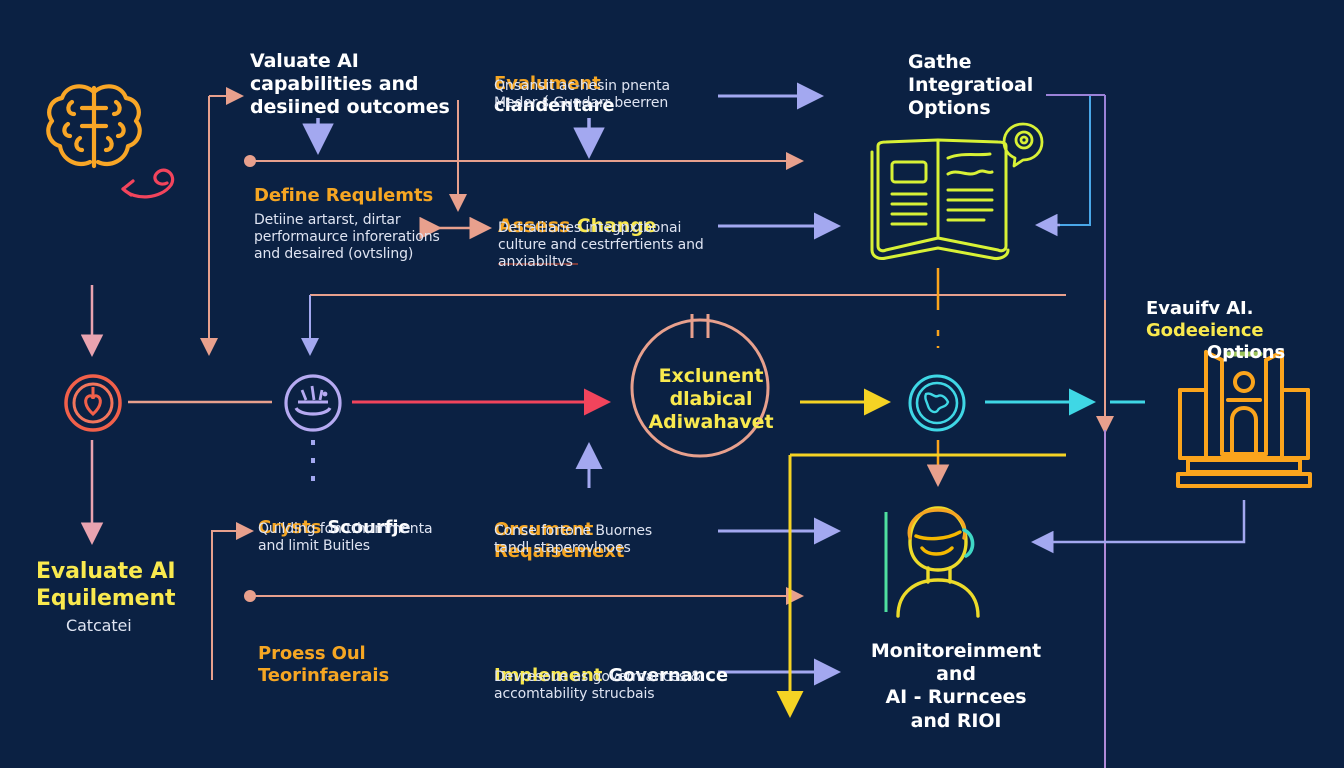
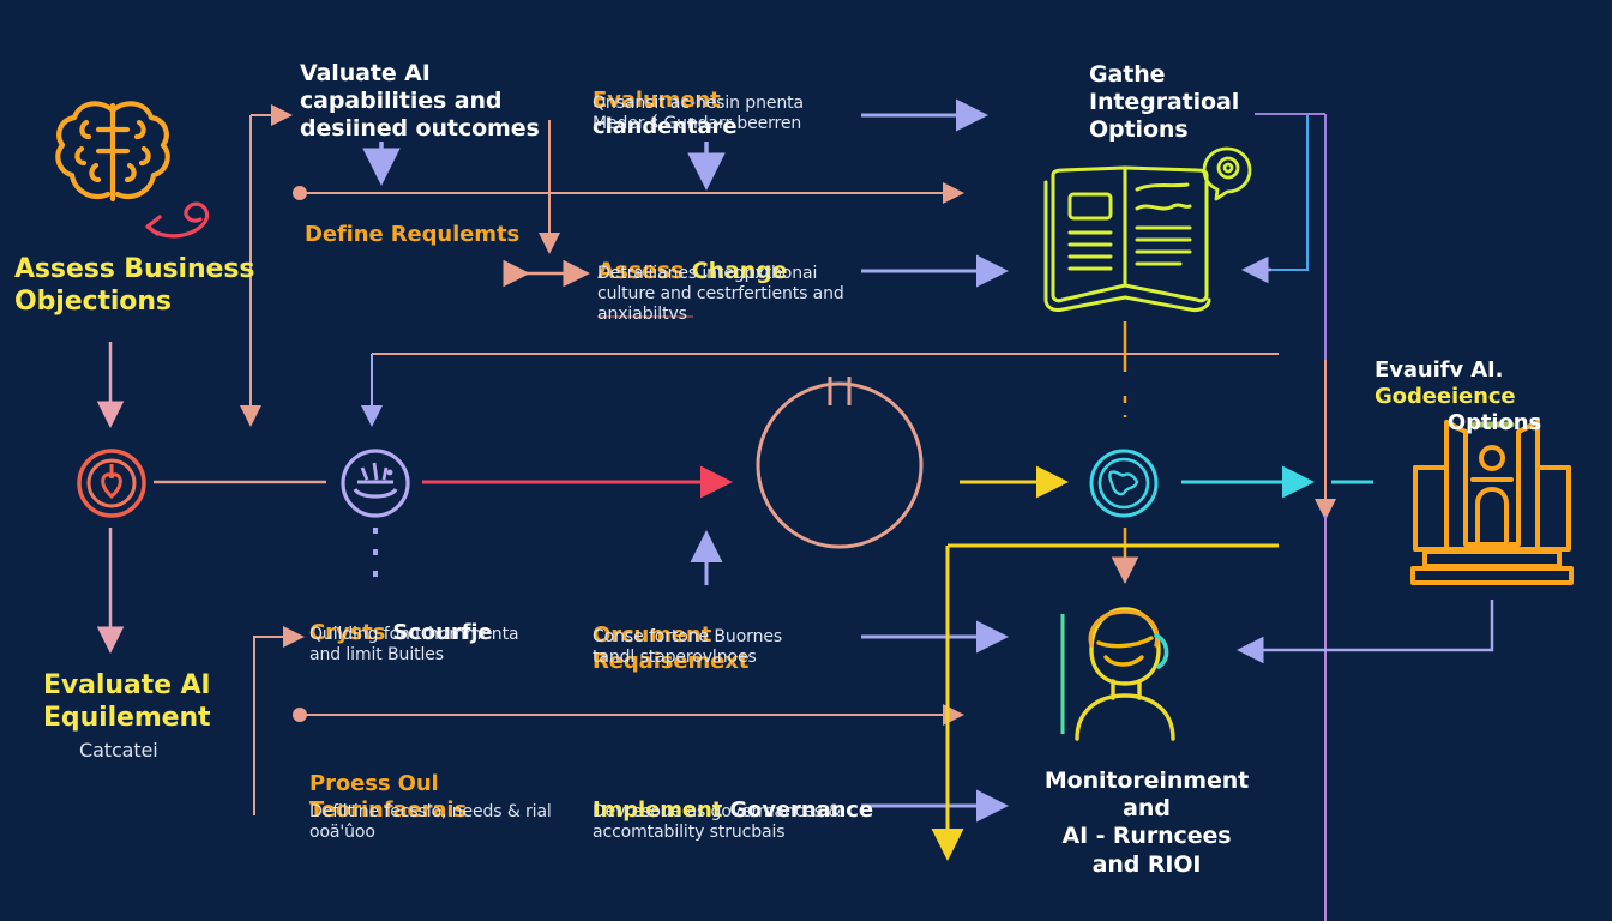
+ Assess Business
+ Objections
  Evaluate AI
  Equilement
  Catcatei
  Gathe
  Integratioal
  Options
  Evauifv AI. Godeeience
  Options
  Monitoreinment and
  AI - Rurncees
  and RIOI
- Exclunent dlabical
- Adiwahavet
  Valuate AI capabilities and desiined outcomes
  Evalument clandentare
  Qnsansit ac-hesin pnenta
  Meder ś Gundarr beerren
  Define Requlemts
- Detiine artarst, dirtar
- performaurce inforerations
- and desaired (ovtsling)
  Assess Change
  Detraliianes integpxtbonai
  culture and cestrfertients and
  anxiabiltvs
  Crysts Scourfje
  Quilding fon trhommenta
  and limit Buitles
  Orcument Reqaisemext
  Conse fortone Buornes
  tandl staperovlnoes
  Proess Oul Teorinfaerais
+ Defiltine fecsslo, needs & rial
+ ooä'ûoo
  Implement Governance
  Devresoue as govermances &
  accomtability strucbais
